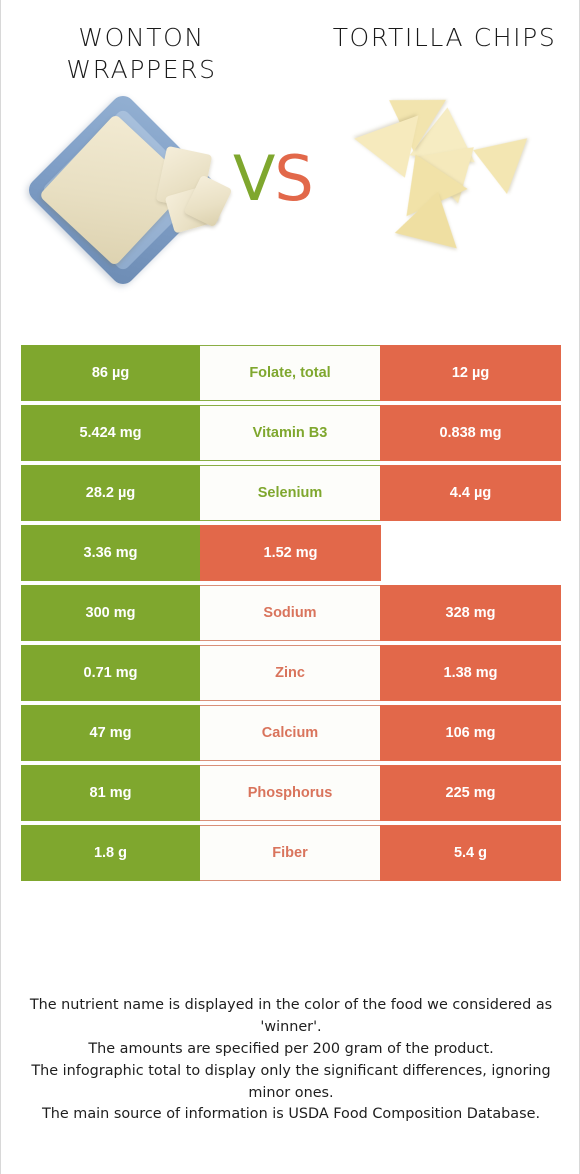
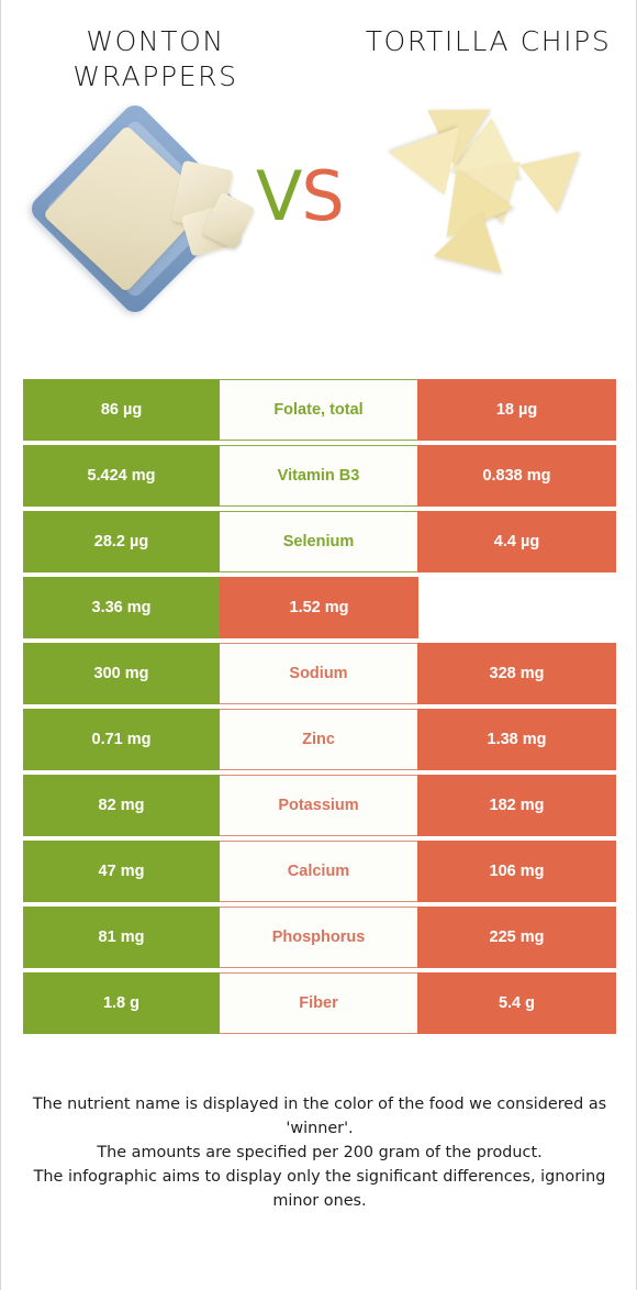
  WONTON WRAPPERS
  TORTILLA CHIPS
  VS
  86 µg
  Folate, total
- 12 µg
+ 18 µg
  5.424 mg
  Vitamin B3
  0.838 mg
  28.2 µg
  Selenium
  4.4 µg
  3.36 mg
  1.52 mg
  300 mg
  Sodium
  328 mg
  0.71 mg
  Zinc
  1.38 mg
+ 82 mg
+ Potassium
+ 182 mg
  47 mg
  Calcium
  106 mg
  81 mg
  Phosphorus
  225 mg
  1.8 g
  Fiber
  5.4 g
  The nutrient name is displayed in the color of the food we considered as 'winner'.
  The amounts are specified per 200 gram of the product.
- The infographic total to display only the significant differences, ignoring minor ones.
+ The infographic aims to display only the significant differences, ignoring minor ones.
- The main source of information is USDA Food Composition Database.
